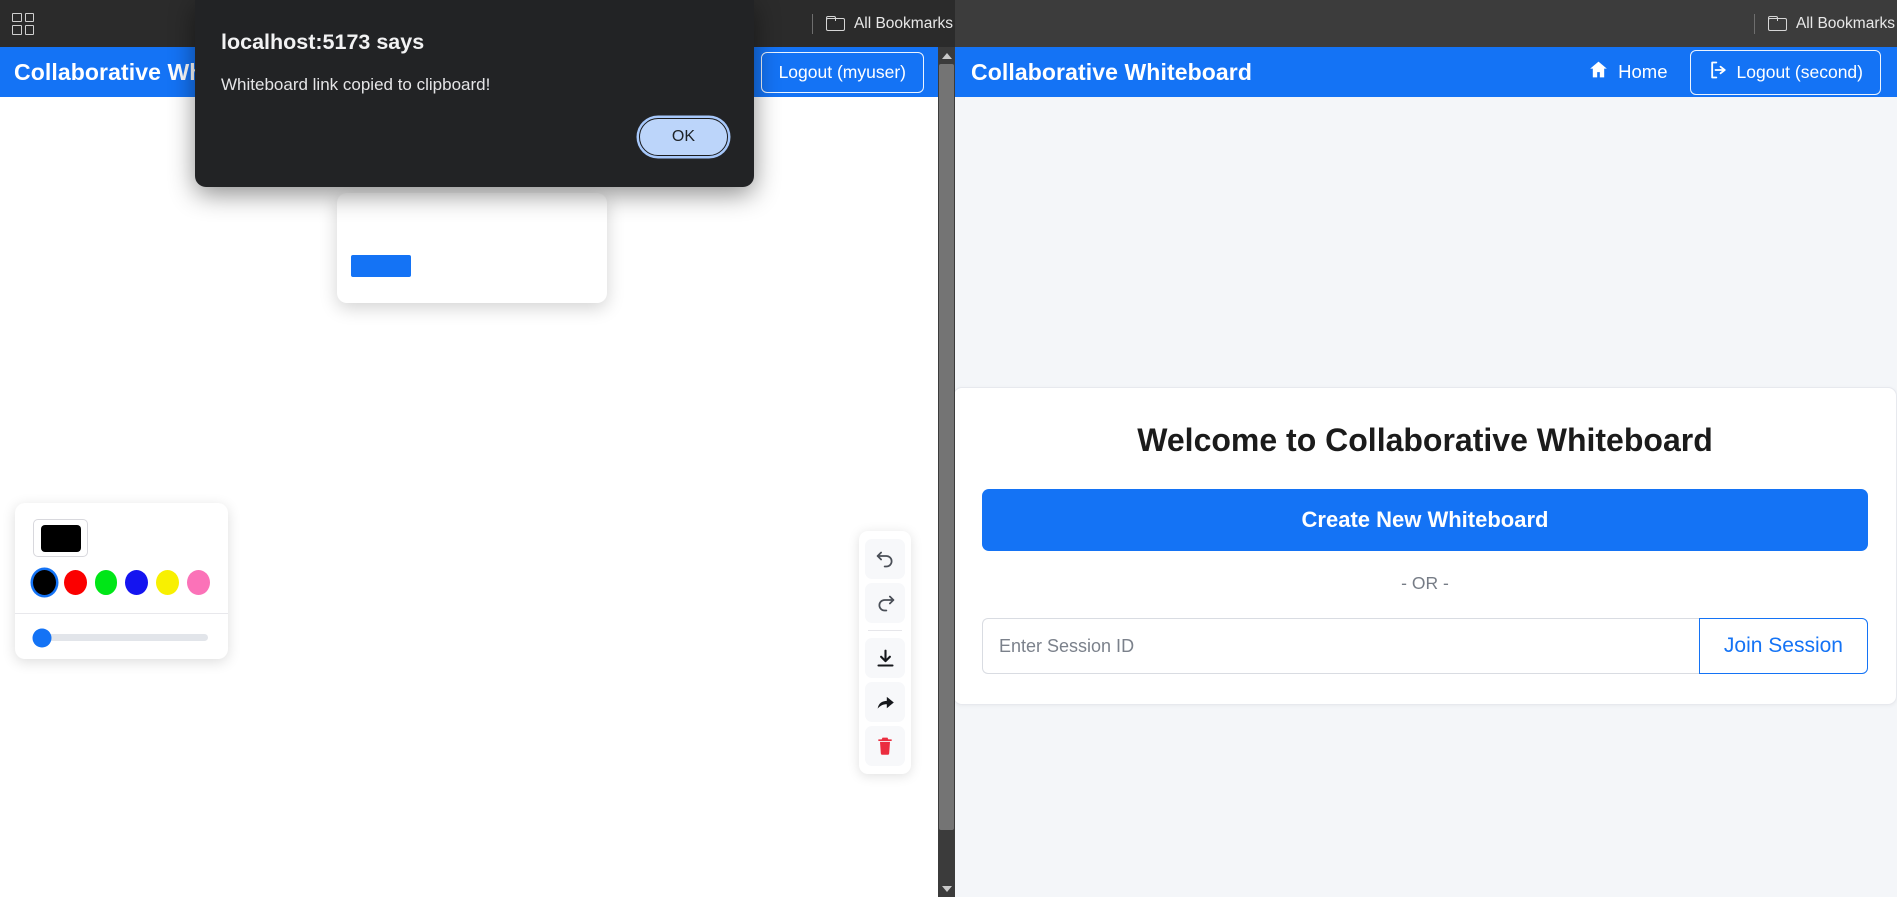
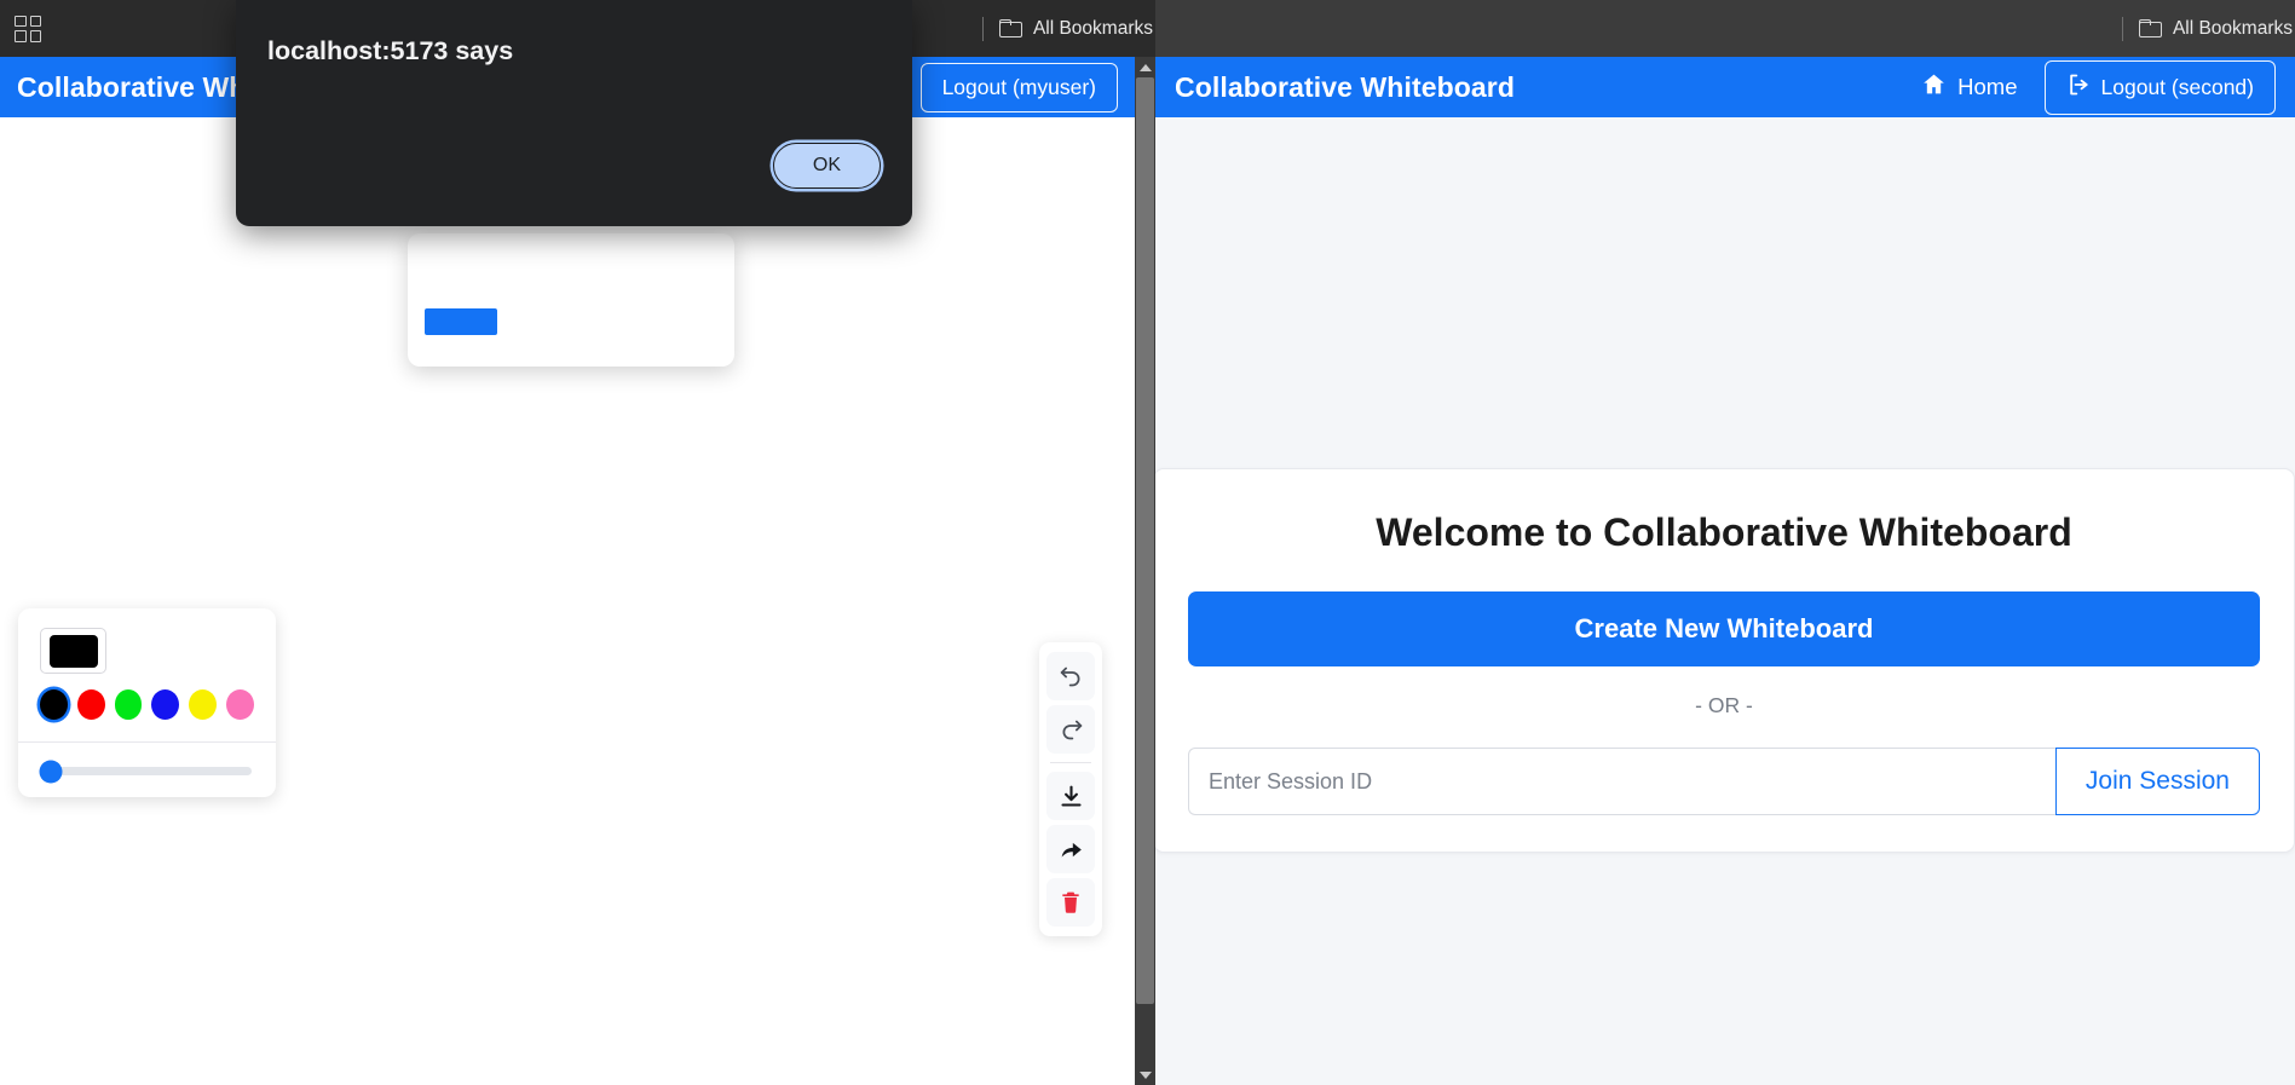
  All Bookmarks
  All Bookmarks
  Logout (myuser)
  Collaborative Whiteboard
  Home
  Logout (second)
  Welcome to Collaborative Whiteboard
  Create New Whiteboard
  - OR -
  Enter Session ID
  Join Session
  localhost:5173 says
- Whiteboard link copied to clipboard!
  OK
